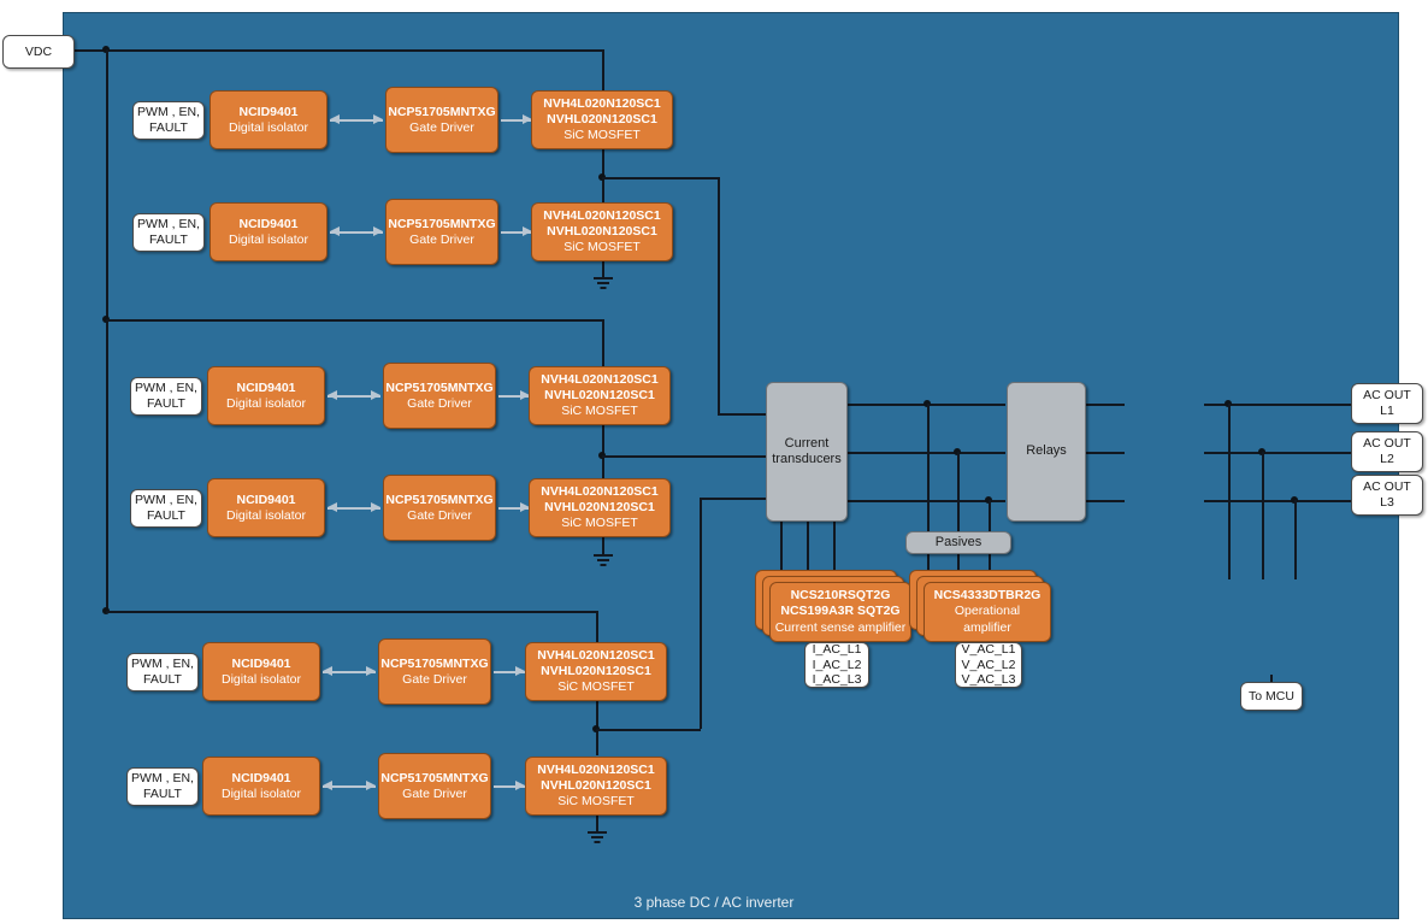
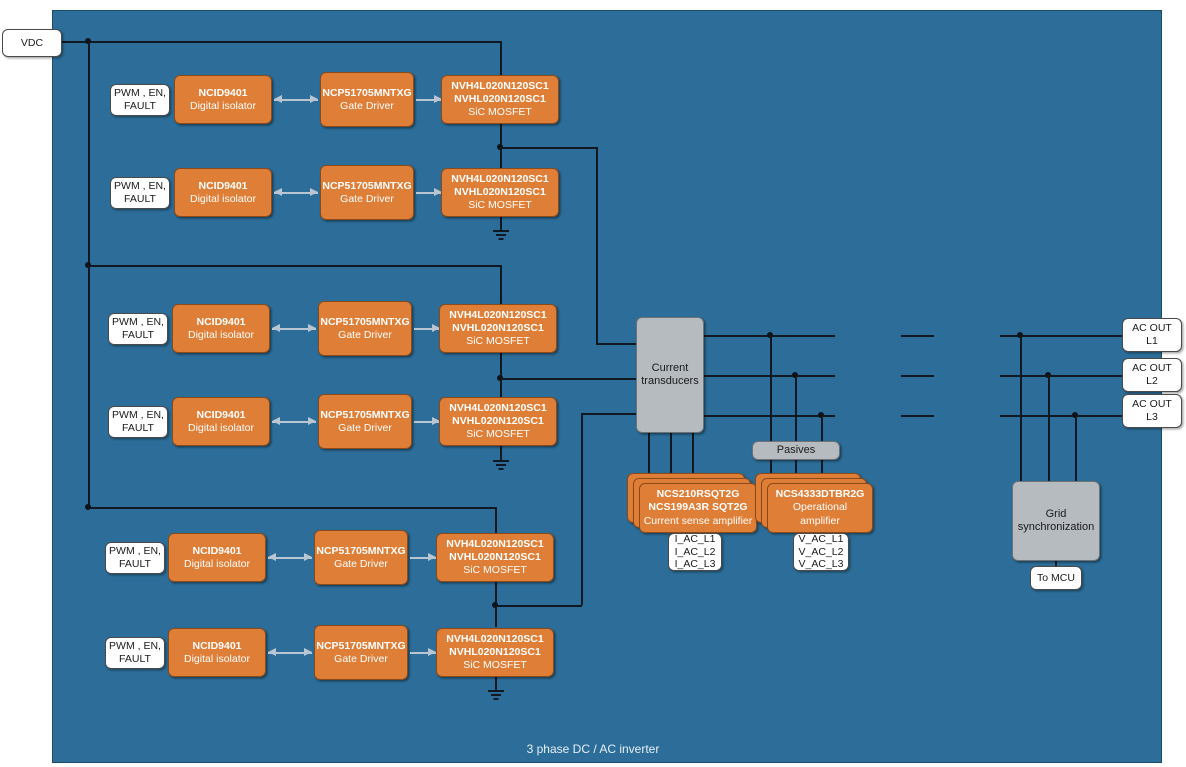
  VDC
  PWM , EN,
  FAULT
  NCID9401
  Digital isolator
  NCP51705MNTXG
  Gate Driver
  NVH4L020N120SC1
  NVHL020N120SC1
  SiC MOSFET
  PWM , EN,
  FAULT
  NCID9401
  Digital isolator
  NCP51705MNTXG
  Gate Driver
  NVH4L020N120SC1
  NVHL020N120SC1
  SiC MOSFET
  PWM , EN,
  FAULT
  NCID9401
  Digital isolator
  NCP51705MNTXG
  Gate Driver
  NVH4L020N120SC1
  NVHL020N120SC1
  SiC MOSFET
  PWM , EN,
  FAULT
  NCID9401
  Digital isolator
  NCP51705MNTXG
  Gate Driver
  NVH4L020N120SC1
  NVHL020N120SC1
  SiC MOSFET
  PWM , EN,
  FAULT
  NCID9401
  Digital isolator
  NCP51705MNTXG
  Gate Driver
  NVH4L020N120SC1
  NVHL020N120SC1
  SiC MOSFET
  PWM , EN,
  FAULT
  NCID9401
  Digital isolator
  NCP51705MNTXG
  Gate Driver
  NVH4L020N120SC1
  NVHL020N120SC1
  SiC MOSFET
  Current
  transducers
- Relays
  Pasives
+ Grid
+ synchronization
  To MCU
  NCS210RSQT2G
  NCS199A3R SQT2G
  Current sense amplifier
  I_AC_L1
  I_AC_L2
  I_AC_L3
  NCS4333DTBR2G
  Operational
  amplifier
  V_AC_L1
  V_AC_L2
  V_AC_L3
  AC OUT
  L1
  AC OUT
  L2
  AC OUT
  L3
  3 phase DC / AC inverter
